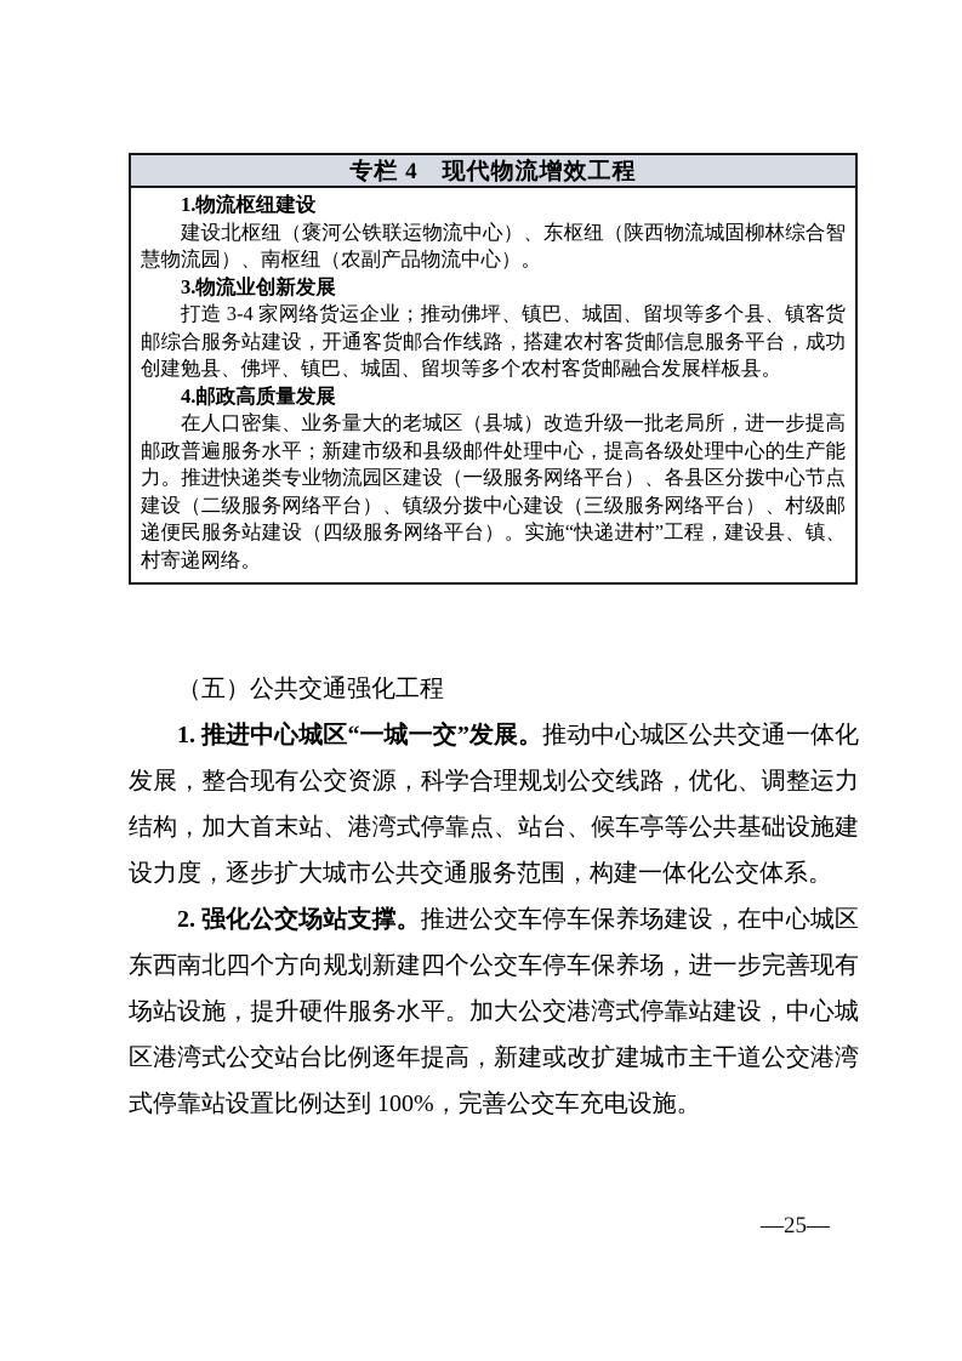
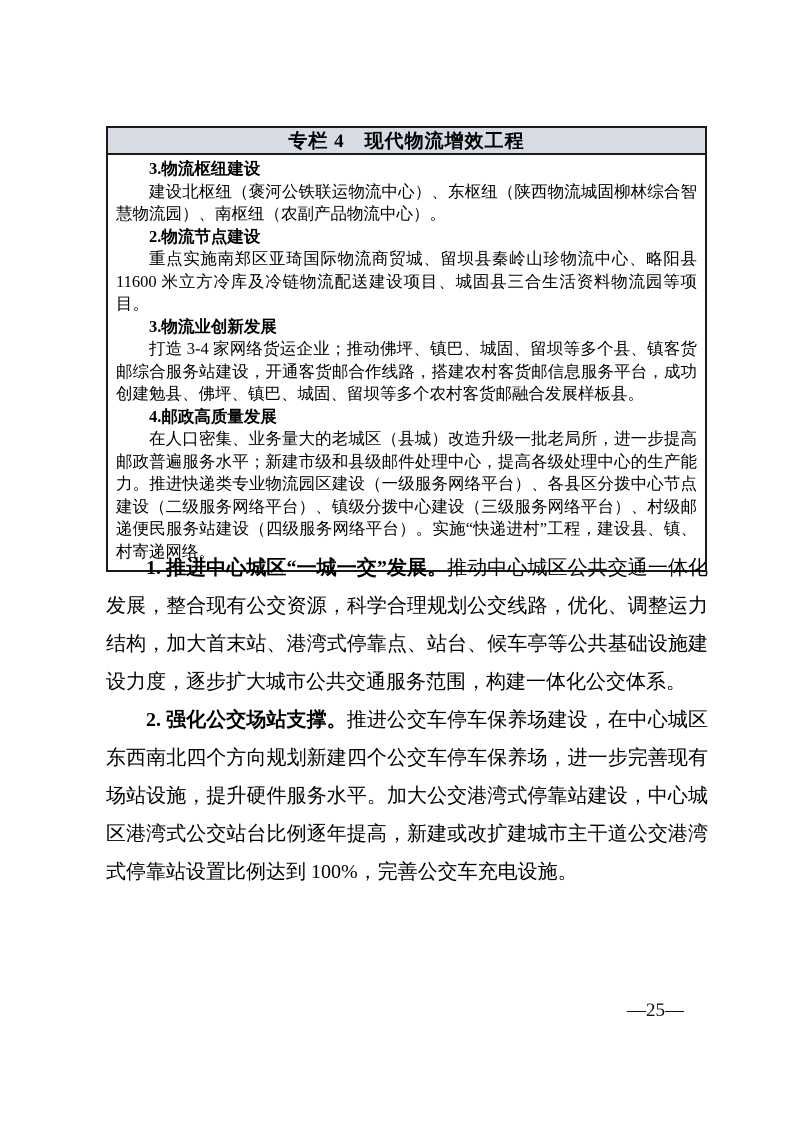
  专栏 4 现代物流增效工程
- 1.物流枢纽建设
+ 3.物流枢纽建设
  建设北枢纽（褒河公铁联运物流中心）、东枢纽（陕西物流城固柳林综合智慧物流园）、南枢纽（农副产品物流中心）。
+ 2.物流节点建设
+ 重点实施南郑区亚琦国际物流商贸城、留坝县秦岭山珍物流中心、略阳县11600 米立方冷库及冷链物流配送建设项目、城固县三合生活资料物流园等项目。
  3.物流业创新发展
  打造 3-4 家网络货运企业；推动佛坪、镇巴、城固、留坝等多个县、镇客货邮综合服务站建设，开通客货邮合作线路，搭建农村客货邮信息服务平台，成功创建勉县、佛坪、镇巴、城固、留坝等多个农村客货邮融合发展样板县。
  4.邮政高质量发展
  在人口密集、业务量大的老城区（县城）改造升级一批老局所，进一步提高邮政普遍服务水平；新建市级和县级邮件处理中心，提高各级处理中心的生产能力。推进快递类专业物流园区建设（一级服务网络平台）、各县区分拨中心节点建设（二级服务网络平台）、镇级分拨中心建设（三级服务网络平台）、村级邮递便民服务站建设（四级服务网络平台）。实施“快递进村”工程，建设县、镇、村寄递网络。
- （五）公共交通强化工程
  1. 推进中心城区“一城一交”发展。推动中心城区公共交通一体化发展，整合现有公交资源，科学合理规划公交线路，优化、调整运力结构，加大首末站、港湾式停靠点、站台、候车亭等公共基础设施建设力度，逐步扩大城市公共交通服务范围，构建一体化公交体系。
  2. 强化公交场站支撑。推进公交车停车保养场建设，在中心城区东西南北四个方向规划新建四个公交车停车保养场，进一步完善现有场站设施，提升硬件服务水平。加大公交港湾式停靠站建设，中心城区港湾式公交站台比例逐年提高，新建或改扩建城市主干道公交港湾式停靠站设置比例达到 100%，完善公交车充电设施。
  —25—
